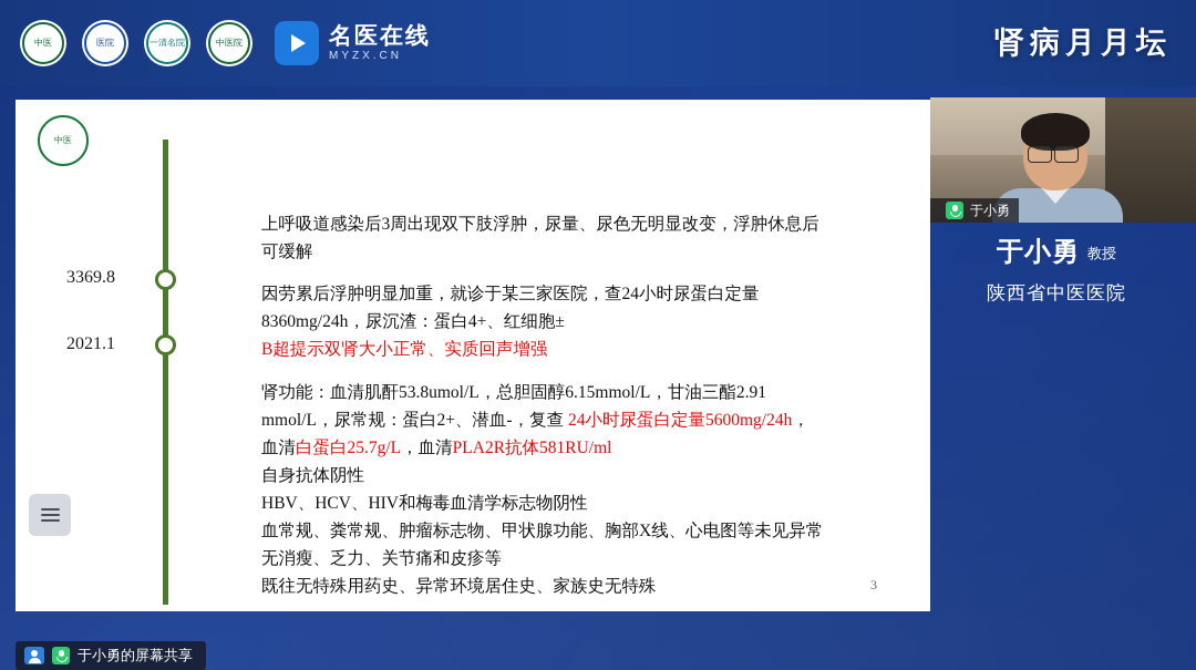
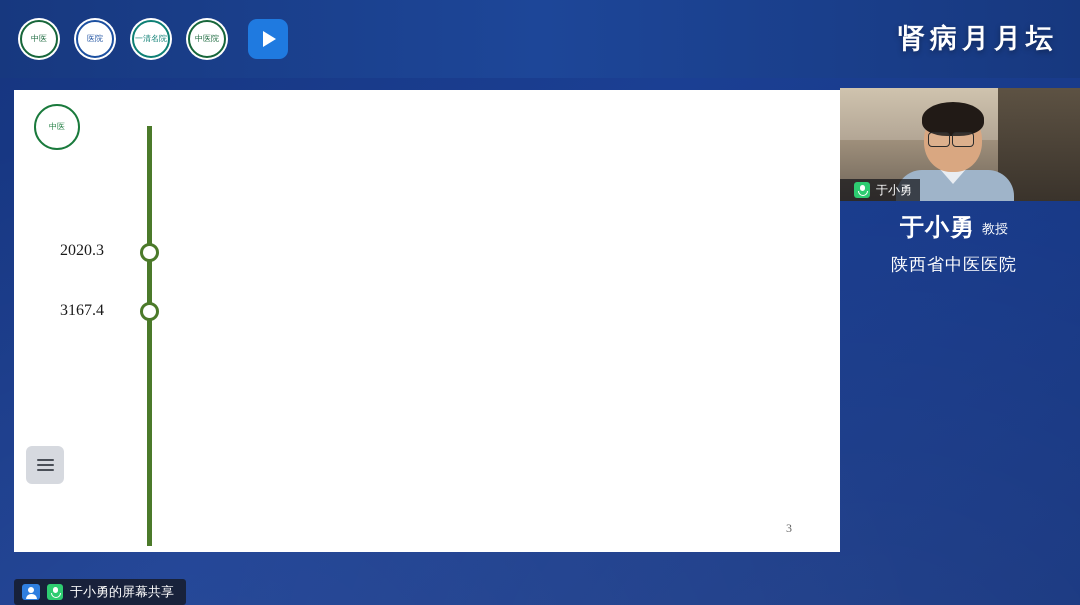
  中医
  医院
  一清名院
  中医院
- 名医在线
- MYZX.CN
  肾病月月坛
  中医
- 3369.8
+ 2020.3
- 2021.1
+ 3167.4
- 上呼吸道感染后3周出现双下肢浮肿，尿量、尿色无明显改变，浮肿休息后
- 可缓解
- 因劳累后浮肿明显加重，就诊于某三家医院，查24小时尿蛋白定量
- 8360mg/24h，尿沉渣：蛋白4+、红细胞±
- B超提示双肾大小正常、实质回声增强
- 肾功能：血清肌酐53.8umol/L，总胆固醇6.15mmol/L，甘油三酯2.91
- mmol/L，尿常规：蛋白2+、潜血-，复查 24小时尿蛋白定量5600mg/24h，
- 血清白蛋白25.7g/L，血清PLA2R抗体581RU/ml
- 自身抗体阴性
- HBV、HCV、HIV和梅毒血清学标志物阴性
- 血常规、粪常规、肿瘤标志物、甲状腺功能、胸部X线、心电图等未见异常
- 无消瘦、乏力、关节痛和皮疹等
- 既往无特殊用药史、异常环境居住史、家族史无特殊
  3
  于小勇的屏幕共享
  于小勇
  于小勇 教授
  陕西省中医医院
